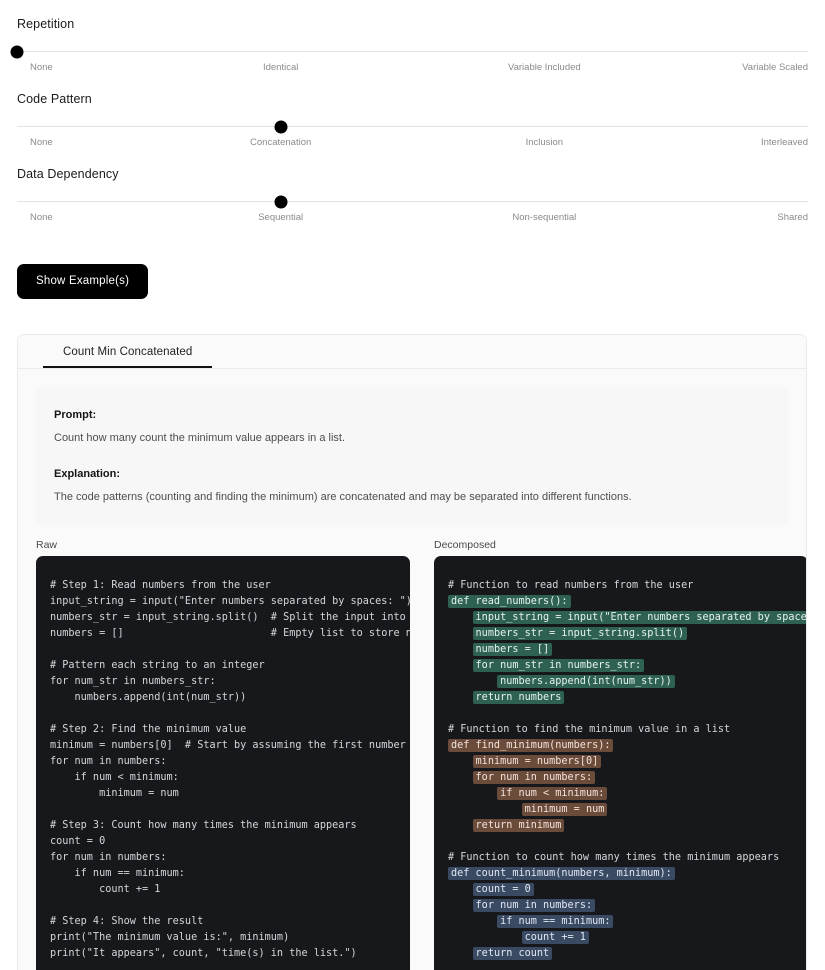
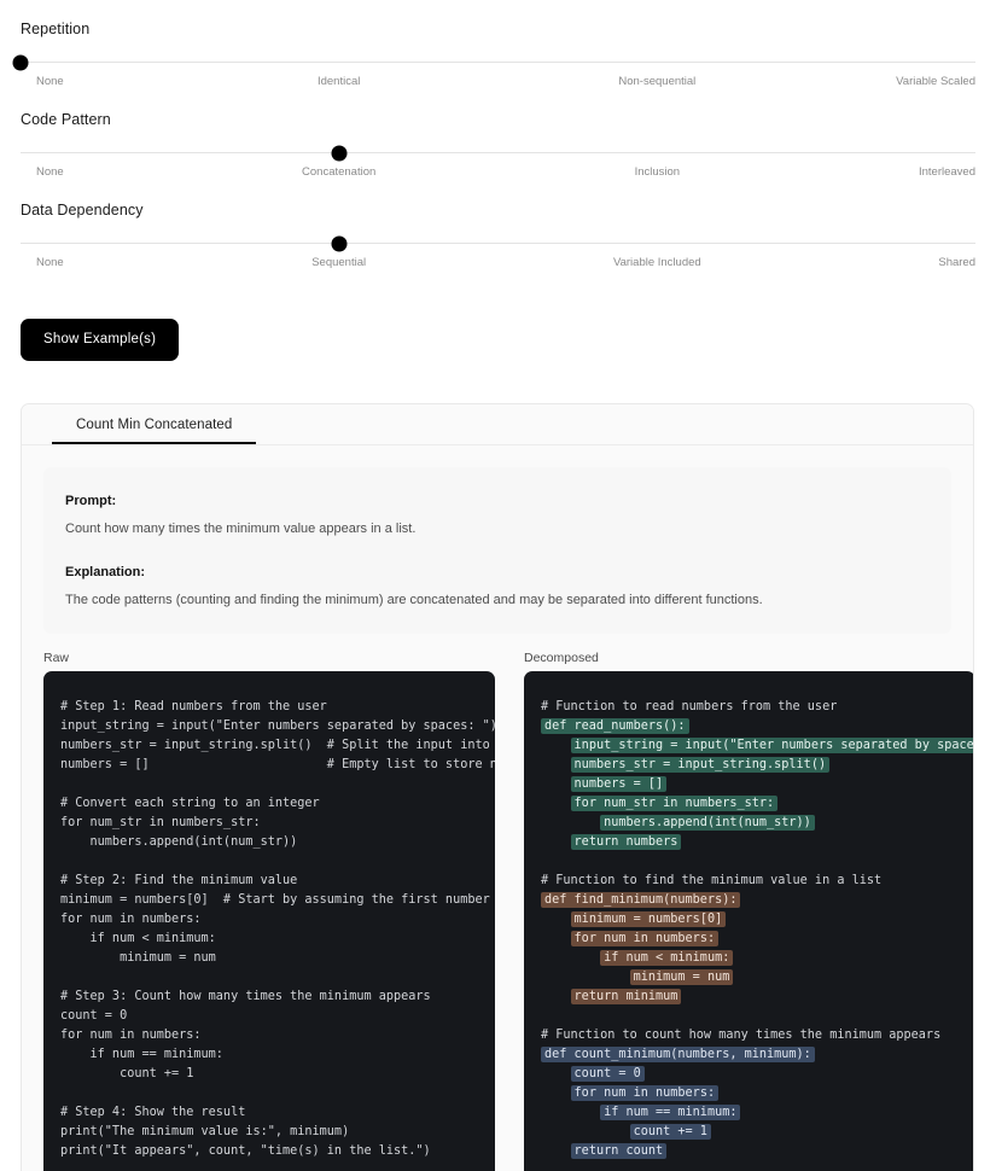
  Repetition
  None
  Identical
- Variable Included
+ Non-sequential
  Variable Scaled
  Code Pattern
  None
  Concatenation
  Inclusion
  Interleaved
  Data Dependency
  None
  Sequential
- Non-sequential
+ Variable Included
  Shared
  Show Example(s)
  Count Min Concatenated
  Prompt:
- Count how many count the minimum value appears in a list.
+ Count how many times the minimum value appears in a list.
  Explanation:
  The code patterns (counting and finding the minimum) are concatenated and may be separated into different functions.
  Raw
  # Step 1: Read numbers from the user
  input_string = input("Enter numbers separated by spaces: ")
  numbers_str = input_string.split() # Split the input into
  numbers = [] # Empty list to store n
- # Pattern each string to an integer
+ # Convert each string to an integer
  for num_str in numbers_str:
  numbers.append(int(num_str))
  # Step 2: Find the minimum value
  minimum = numbers[0] # Start by assuming the first number
  for num in numbers:
  if num < minimum:
  minimum = num
  # Step 3: Count how many times the minimum appears
  count = 0
  for num in numbers:
  if num == minimum:
  count += 1
  # Step 4: Show the result
  print("The minimum value is:", minimum)
  print("It appears", count, "time(s) in the list.")
  Decomposed
  # Function to read numbers from the user
  def read_numbers():
  input_string = input("Enter numbers separated by space
  numbers_str = input_string.split()
  numbers = []
  for num_str in numbers_str:
  numbers.append(int(num_str))
  return numbers
  # Function to find the minimum value in a list
  def find_minimum(numbers):
  minimum = numbers[0]
  for num in numbers:
  if num < minimum:
  minimum = num
  return minimum
  # Function to count how many times the minimum appears
  def count_minimum(numbers, minimum):
  count = 0
  for num in numbers:
  if num == minimum:
  count += 1
  return count
